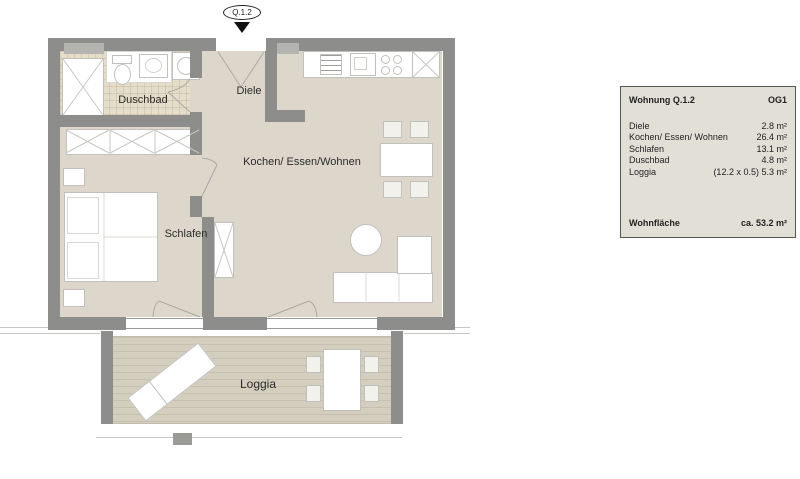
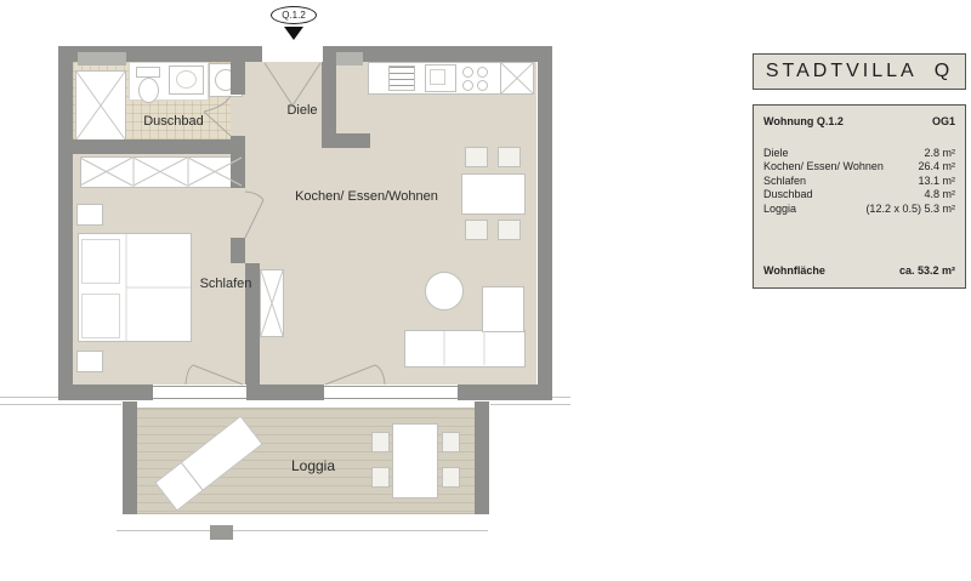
  Diele
  Duschbad
  Schlafen
  Kochen/ Essen/Wohnen
  Loggia
  Q.1.2
+ STADTVILLA Q
  Wohnung Q.1.2
  OG1
  Diele
  2.8 m²
  Kochen/ Essen/ Wohnen
  26.4 m²
  Schlafen
  13.1 m²
  Duschbad
  4.8 m²
  Loggia
  (12.2 x 0.5) 5.3 m²
  Wohnfläche
  ca. 53.2 m²
